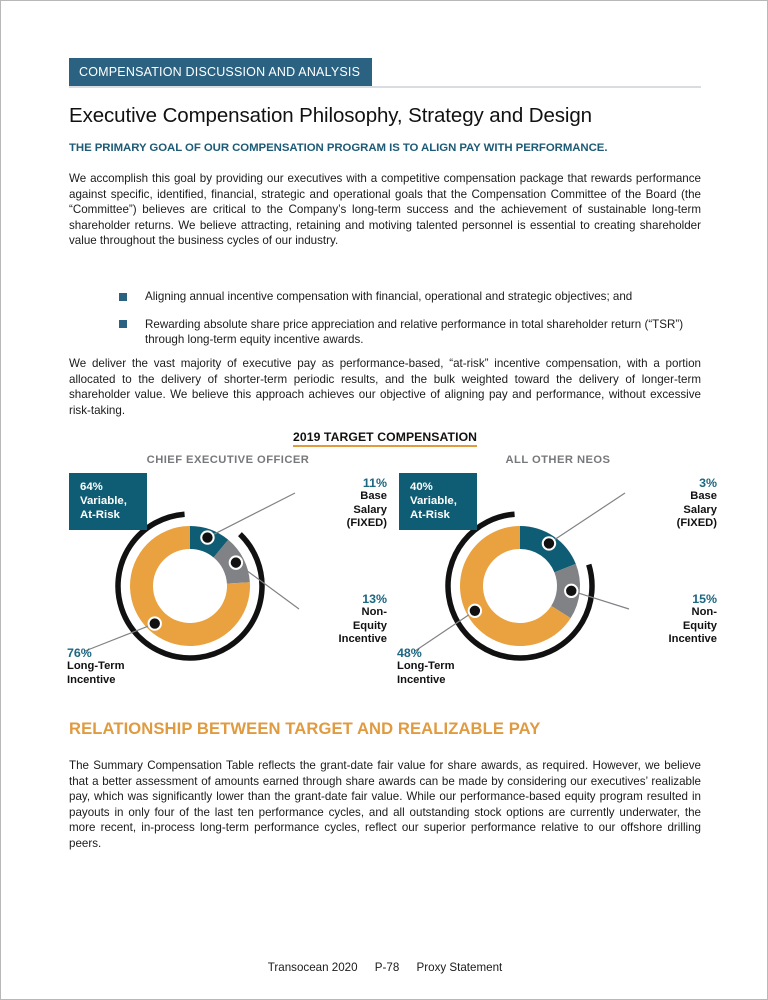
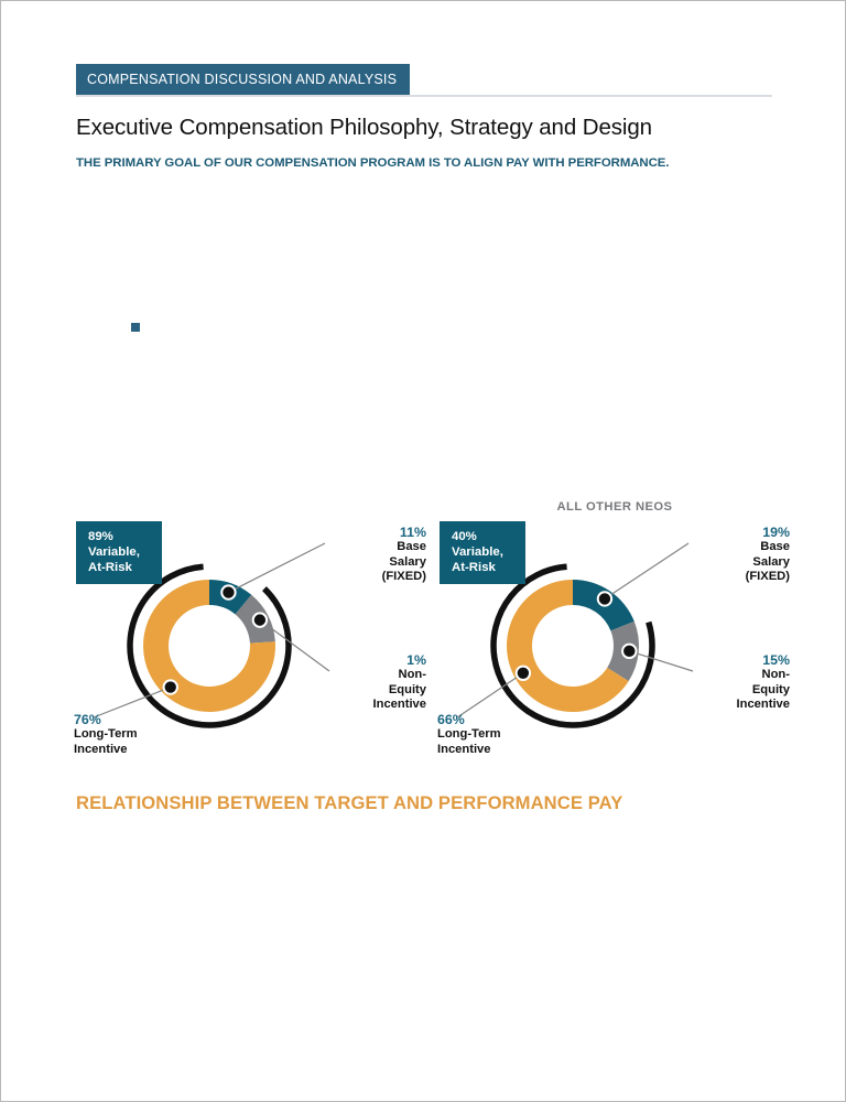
  COMPENSATION DISCUSSION AND ANALYSIS
  Executive Compensation Philosophy, Strategy and Design
  THE PRIMARY GOAL OF OUR COMPENSATION PROGRAM IS TO ALIGN PAY WITH PERFORMANCE.
- We accomplish this goal by providing our executives with a competitive compensation package that rewards performance against specific, identified, financial, strategic and operational goals that the Compensation Committee of the Board (the “Committee”) believes are critical to the Company’s long-term success and the achievement of sustainable long-term shareholder returns. We believe attracting, retaining and motiving talented personnel is essential to creating shareholder value throughout the business cycles of our industry.
- Aligning annual incentive compensation with financial, operational and strategic objectives; and
- Rewarding absolute share price appreciation and relative performance in total shareholder return (“TSR”) through long-term equity incentive awards.
- We deliver the vast majority of executive pay as performance-based, “at-risk” incentive compensation, with a portion allocated to the delivery of shorter-term periodic results, and the bulk weighted toward the delivery of longer-term shareholder value. We believe this approach achieves our objective of aligning pay and performance, without excessive risk-taking.
- 2019 TARGET COMPENSATION
- CHIEF EXECUTIVE OFFICER
- 64%
+ 89%
  Variable,
  At-Risk
  11%
  Base
  Salary
  (FIXED)
- 13%
+ 1%
  Non-
  Equity
  Incentive
  76%
  Long-Term
  Incentive
  ALL OTHER NEOS
  40%
  Variable,
  At-Risk
- 3%
+ 19%
  Base
  Salary
  (FIXED)
  15%
  Non-
  Equity
  Incentive
- 48%
+ 66%
  Long-Term
  Incentive
- RELATIONSHIP BETWEEN TARGET AND REALIZABLE PAY
+ RELATIONSHIP BETWEEN TARGET AND PERFORMANCE PAY
- The Summary Compensation Table reflects the grant-date fair value for share awards, as required. However, we believe that a better assessment of amounts earned through share awards can be made by considering our executives’ realizable pay, which was significantly lower than the grant-date fair value. While our performance-based equity program resulted in payouts in only four of the last ten performance cycles, and all outstanding stock options are currently underwater, the more recent, in-process long-term performance cycles, reflect our superior performance relative to our offshore drilling peers.
- Transocean 2020 P-78 Proxy Statement
